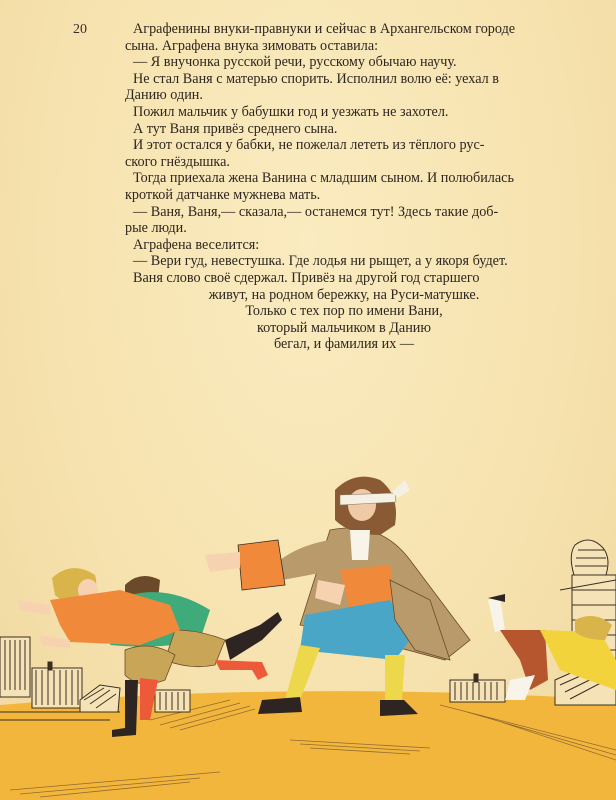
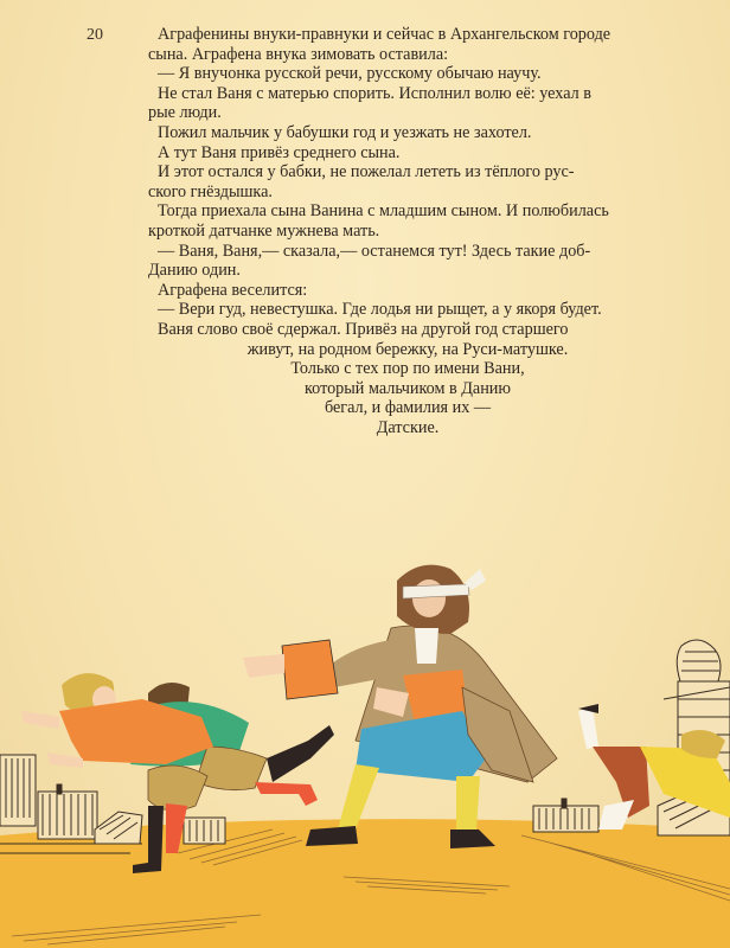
  20
  Аграфенины внуки-правнуки и сейчас в Архангельском городе
  сына. Аграфена внука зимовать оставила:
  — Я внучонка русской речи, русскому обычаю научу.
  Не стал Ваня с матерью спорить. Исполнил волю её: уехал в
- Данию один.
+ рые люди.
  Пожил мальчик у бабушки год и уезжать не захотел.
  А тут Ваня привёз среднего сына.
  И этот остался у бабки, не пожелал лететь из тёплого рус-
  ского гнёздышка.
- Тогда приехала жена Ванина с младшим сыном. И полюбилась
+ Тогда приехала сына Ванина с младшим сыном. И полюбилась
  кроткой датчанке мужнева мать.
  — Ваня, Ваня,— сказала,— останемся тут! Здесь такие доб-
- рые люди.
+ Данию один.
  Аграфена веселится:
  — Вери гуд, невестушка. Где лодья ни рыщет, а у якоря будет.
  Ваня слово своё сдержал. Привёз на другой год старшего
  живут, на родном бережку, на Руси-матушке.
  Только с тех пор по имени Вани,
  который мальчиком в Данию
  бегал, и фамилия их —
+ Датские.
